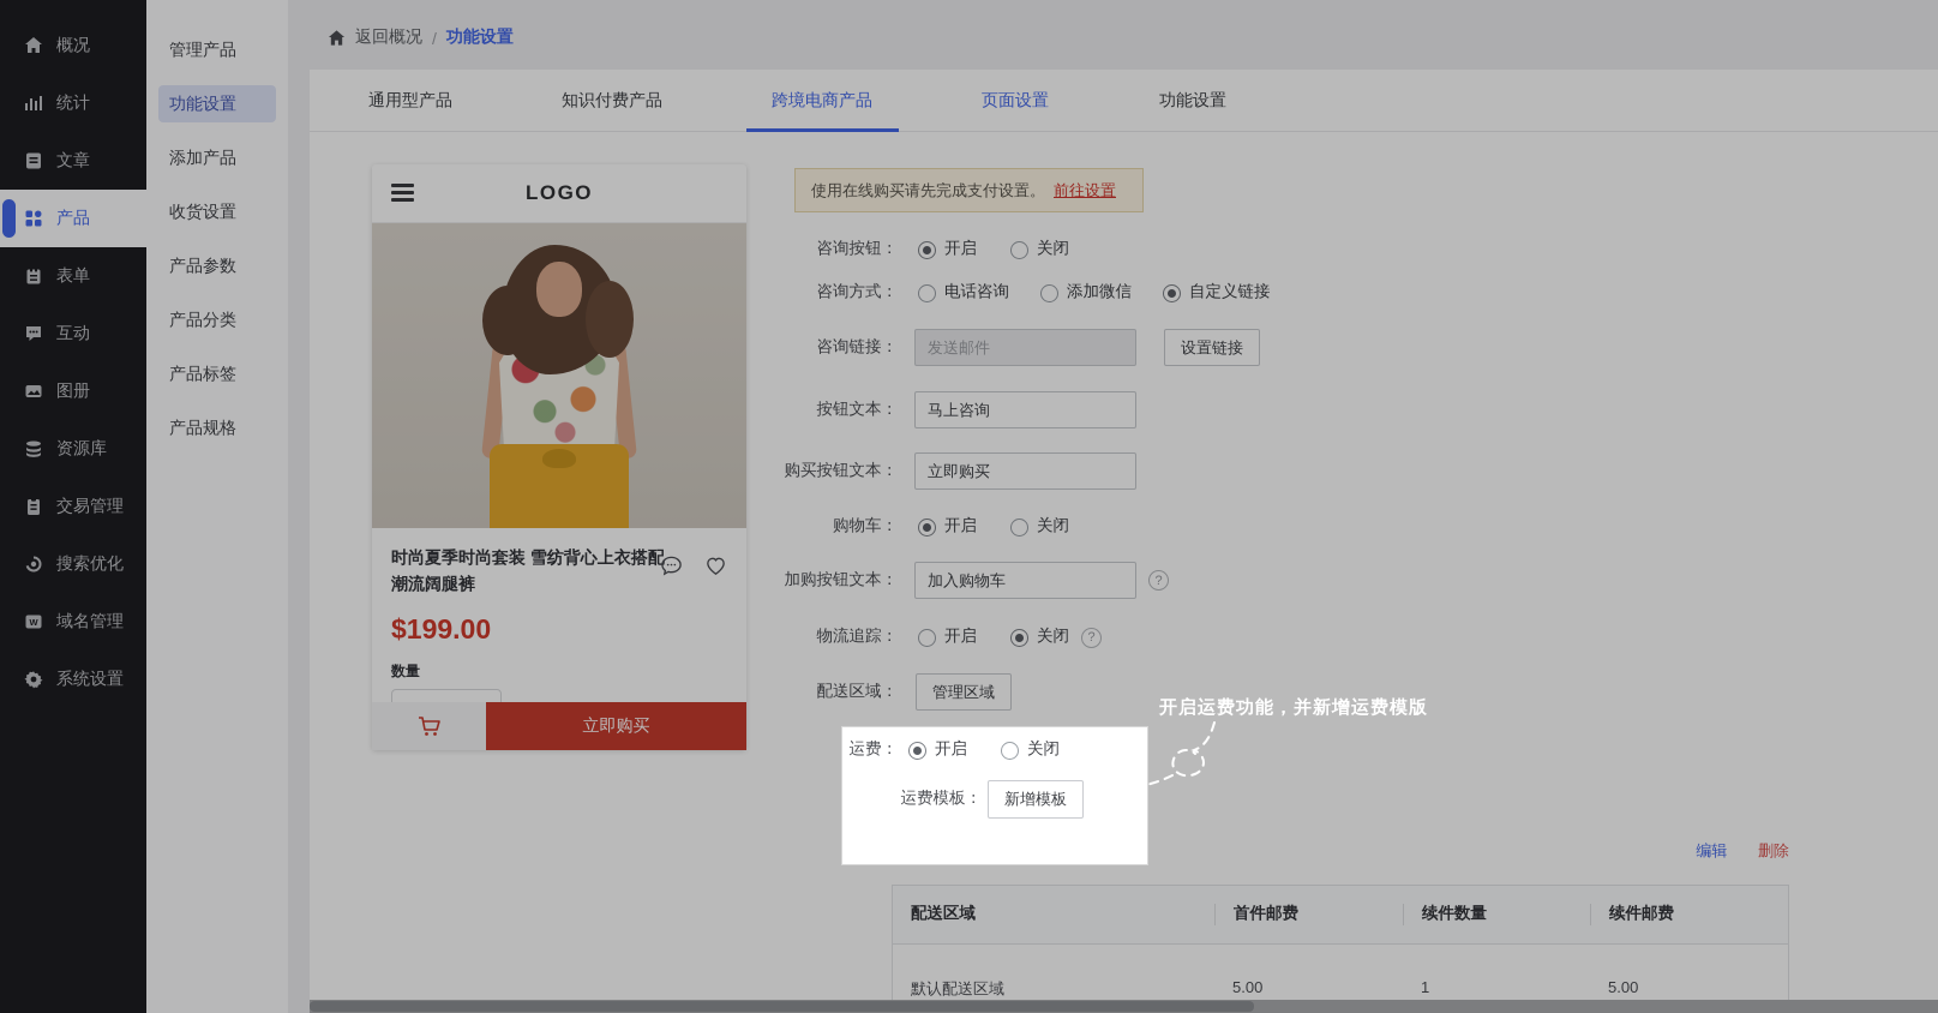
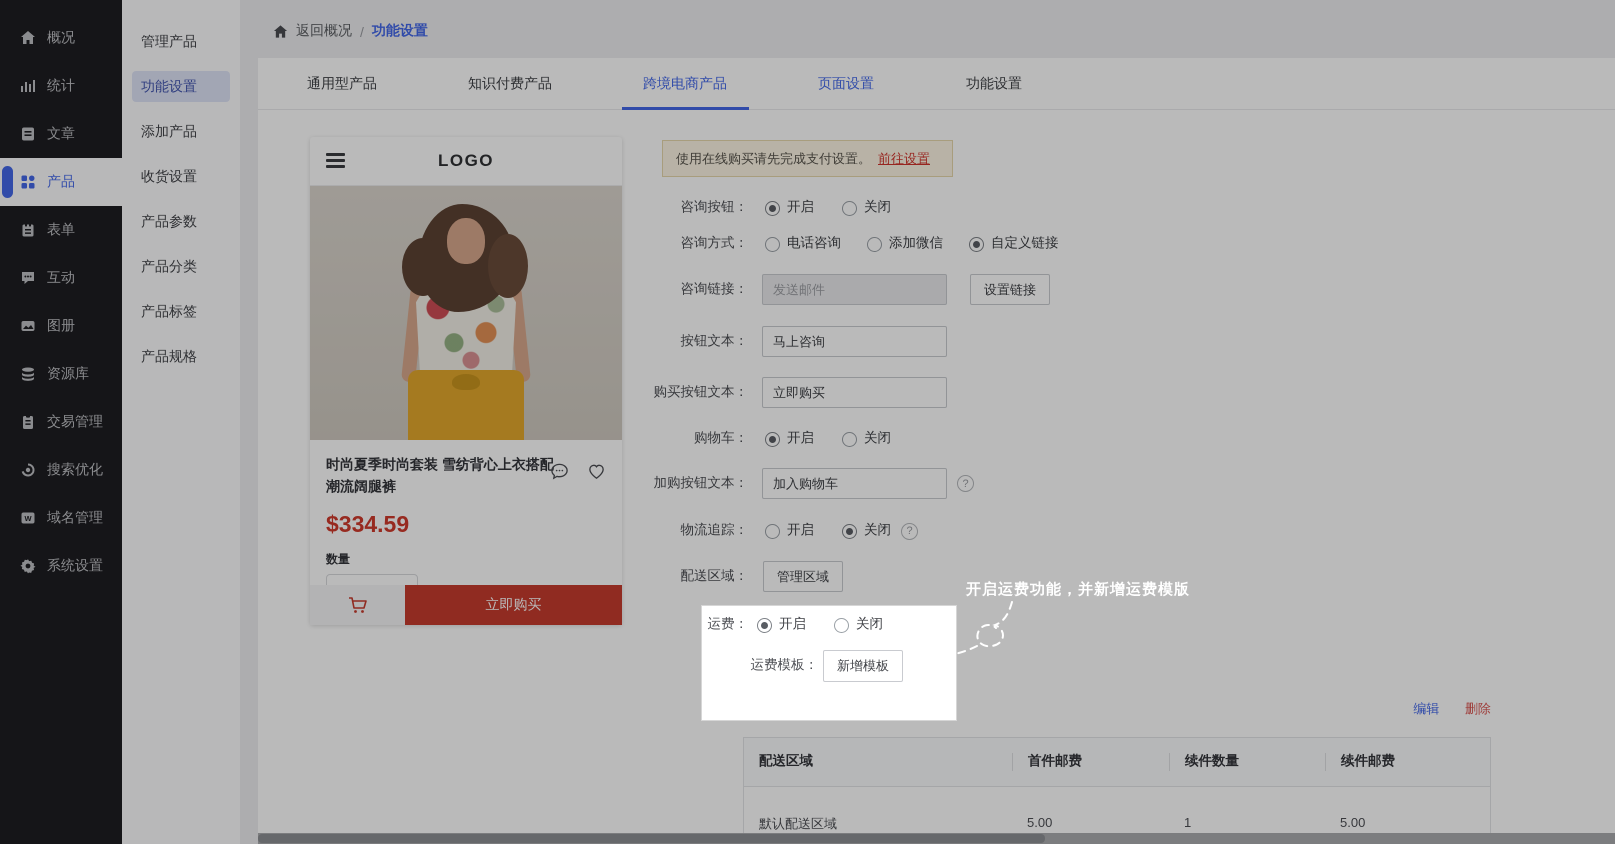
  概况
  统计
  文章
  产品
  表单
  互动
  图册
  资源库
  交易管理
  搜索优化
  W
  域名管理
  系统设置
  管理产品
  功能设置
  添加产品
  收货设置
  产品参数
  产品分类
  产品标签
  产品规格
  返回概况
  /
  功能设置
  通用型产品
  知识付费产品
  跨境电商产品
  页面设置
  功能设置
  LOGO
  时尚夏季时尚套装 雪纺背心上衣搭配潮流阔腿裤
- $199.00
+ $334.59
  数量
  立即购买
  使用在线购买请先完成支付设置。
  前往设置
  咨询按钮：
  开启
  关闭
  咨询方式：
  电话咨询
  添加微信
  自定义链接
  咨询链接：
  发送邮件
  设置链接
  按钮文本：
  马上咨询
  购买按钮文本：
  立即购买
  购物车：
  开启
  关闭
  加购按钮文本：
  加入购物车
  ?
  物流追踪：
  开启
  关闭
  ?
  配送区域：
  管理区域
  编辑 删除
  配送区域
  首件邮费
  续件数量
  续件邮费
  默认配送区域
  5.00
  1
  5.00
  运费：
  开启
  关闭
  运费模板：
  新增模板
  开启运费功能，并新增运费模版
